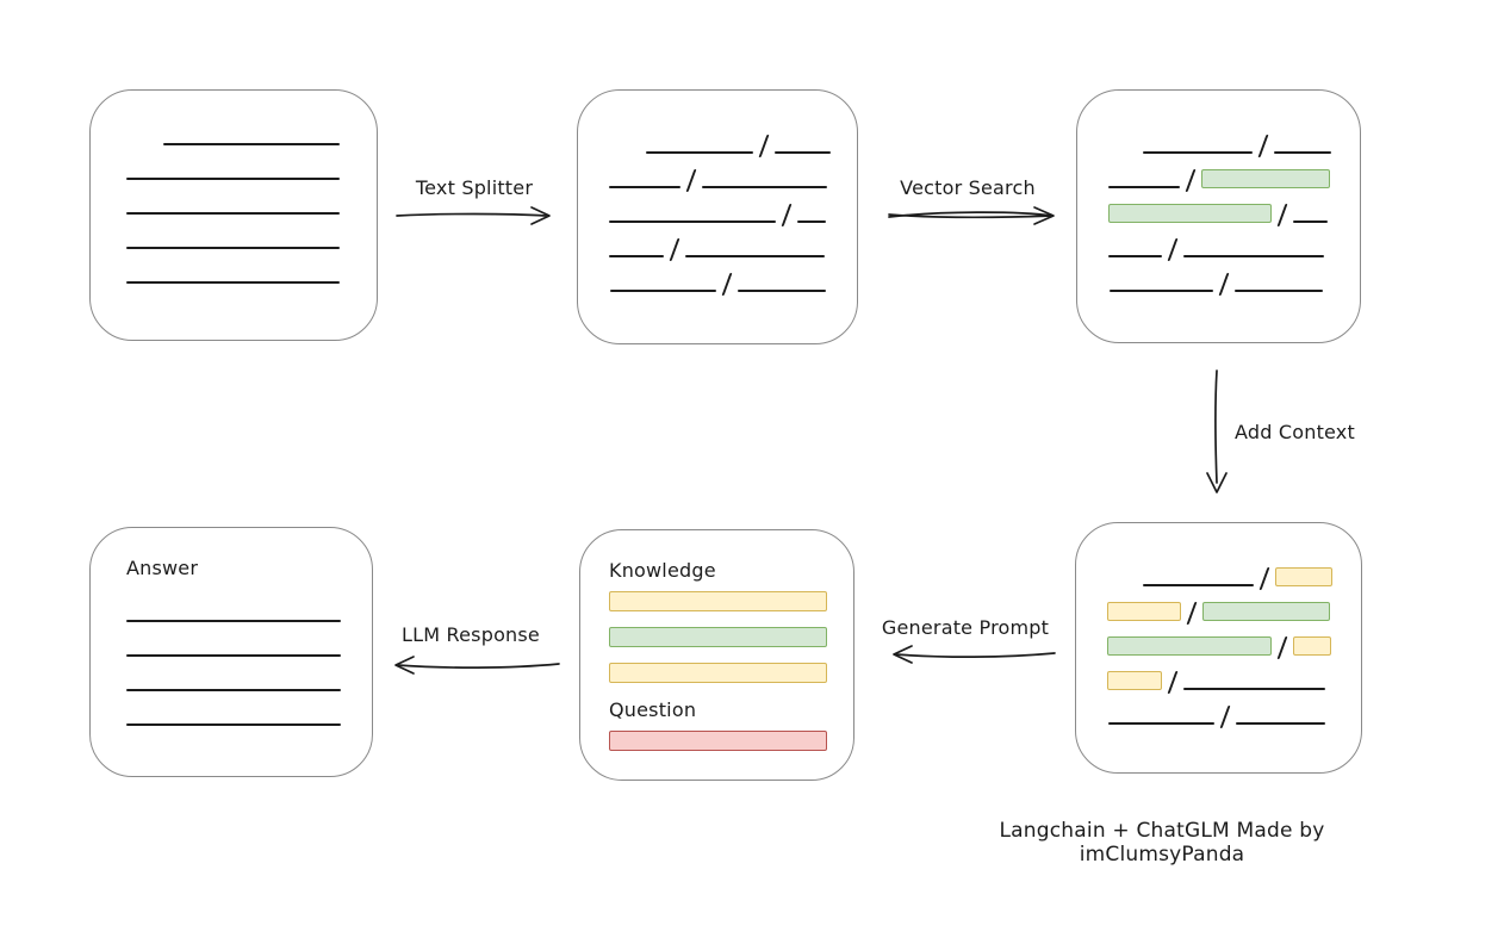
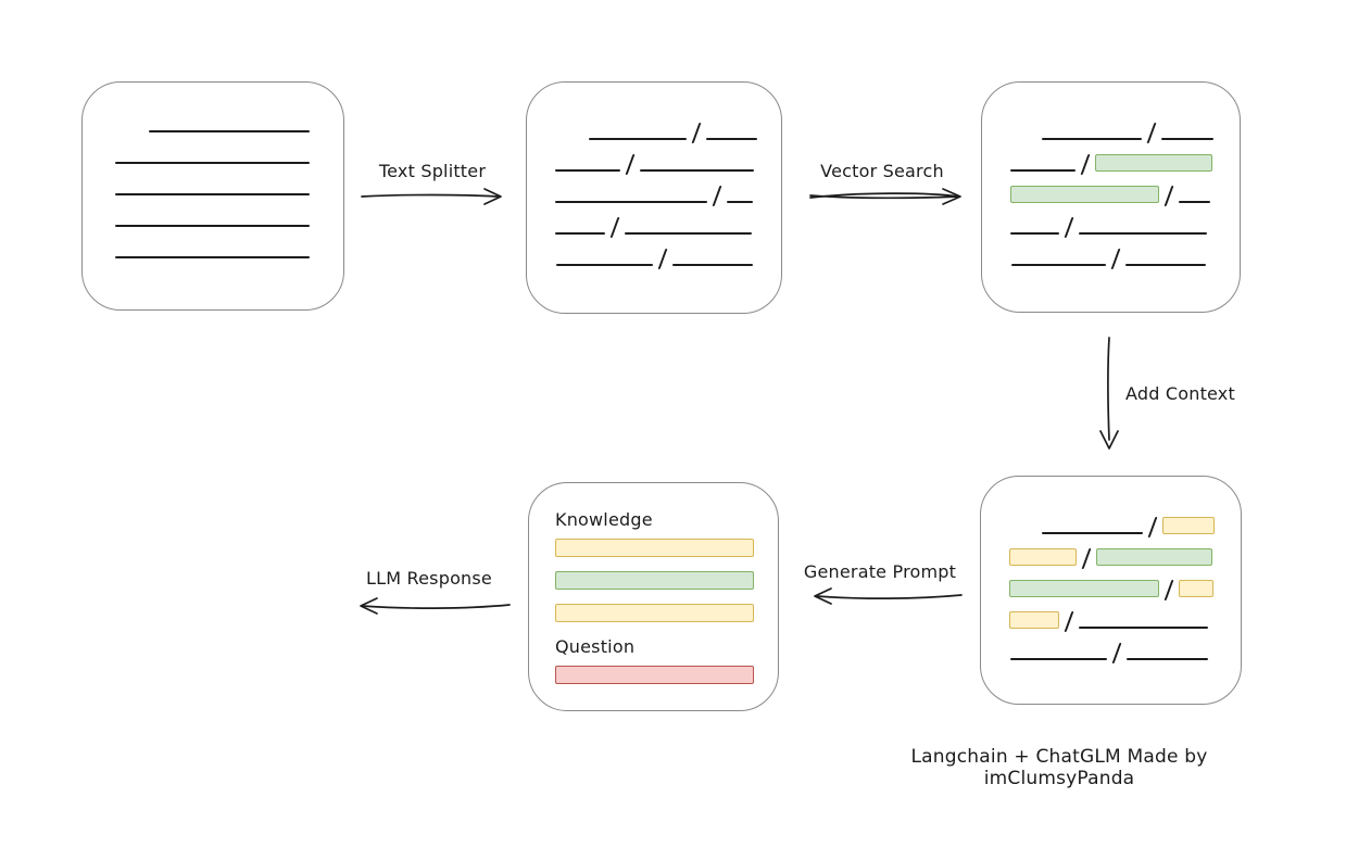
  Knowledge
  Question
- Answer
  Text Splitter
  Vector Search
  Add Context
  Generate Prompt
  LLM Response
  Langchain + ChatGLM Made by imClumsyPanda
